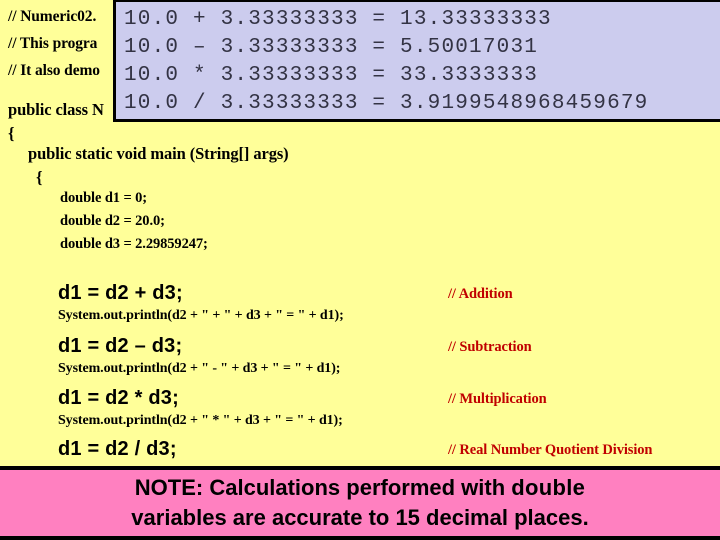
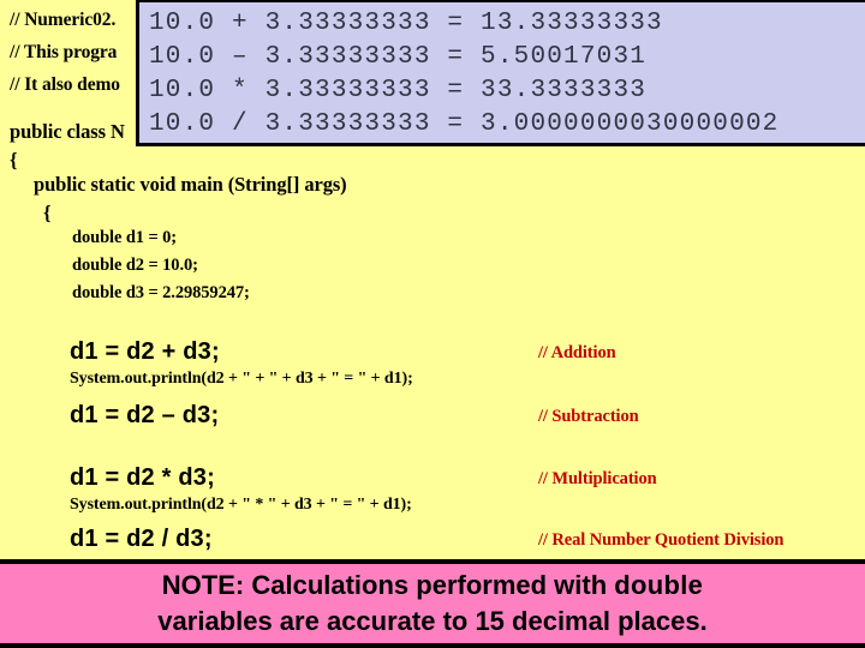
  // Numeric02.
  // This progra
  // It also demo
  public class N
  {
  public static void main (String[] args)
  {
  double d1 = 0;
- double d2 = 20.0;
+ double d2 = 10.0;
  double d3 = 2.29859247;
  d1 = d2 + d3;
  // Addition
  System.out.println(d2 + " + " + d3 + " = " + d1);
  d1 = d2 – d3;
  // Subtraction
- System.out.println(d2 + " - " + d3 + " = " + d1);
  d1 = d2 * d3;
  // Multiplication
  System.out.println(d2 + " * " + d3 + " = " + d1);
  d1 = d2 / d3;
  // Real Number Quotient Division
  10.0 + 3.33333333 = 13.33333333
  10.0 – 3.33333333 = 5.50017031
  10.0 * 3.33333333 = 33.3333333
- 10.0 / 3.33333333 = 3.9199548968459679
+ 10.0 / 3.33333333 = 3.0000000030000002
  NOTE: Calculations performed with double
  variables are accurate to 15 decimal places.
